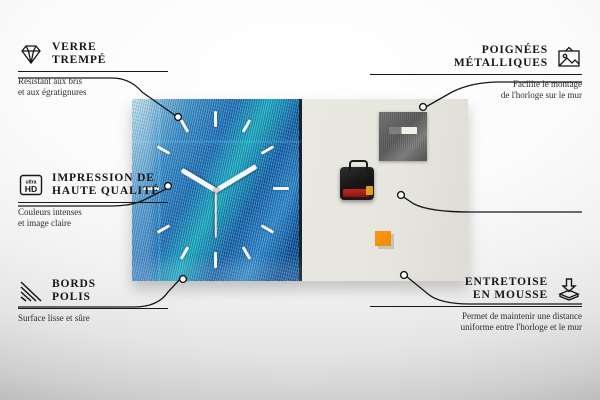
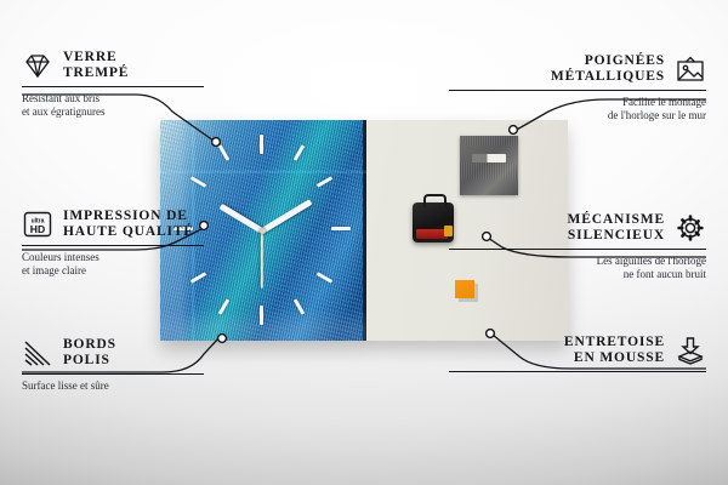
  VERRE
  TREMPÉ
  Résistant aux bris
  et aux égratignures
  HD
  IMPRESSION DE
  HAUTE QUALITÉ
  Couleurs intenses
  et image claire
  BORDS
  POLIS
  Surface lisse et sûre
  POIGNÉES
  MÉTALLIQUES
  Facilite le montage
  de l'horloge sur le mur
+ MÉCANISME
+ SILENCIEUX
+ Les aiguilles de l'horloge
+ ne font aucun bruit
  ENTRETOISE
  EN MOUSSE
- Permet de maintenir une distance
- uniforme entre l'horloge et le mur
